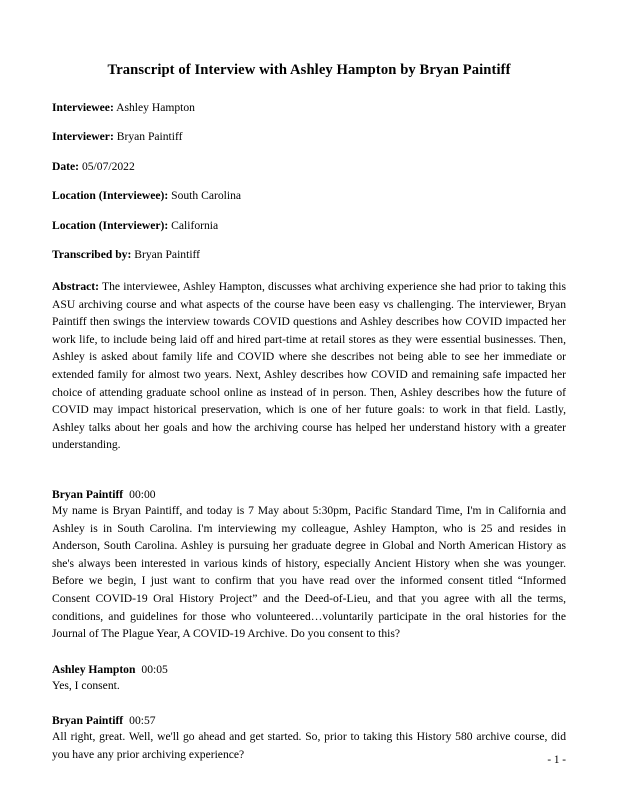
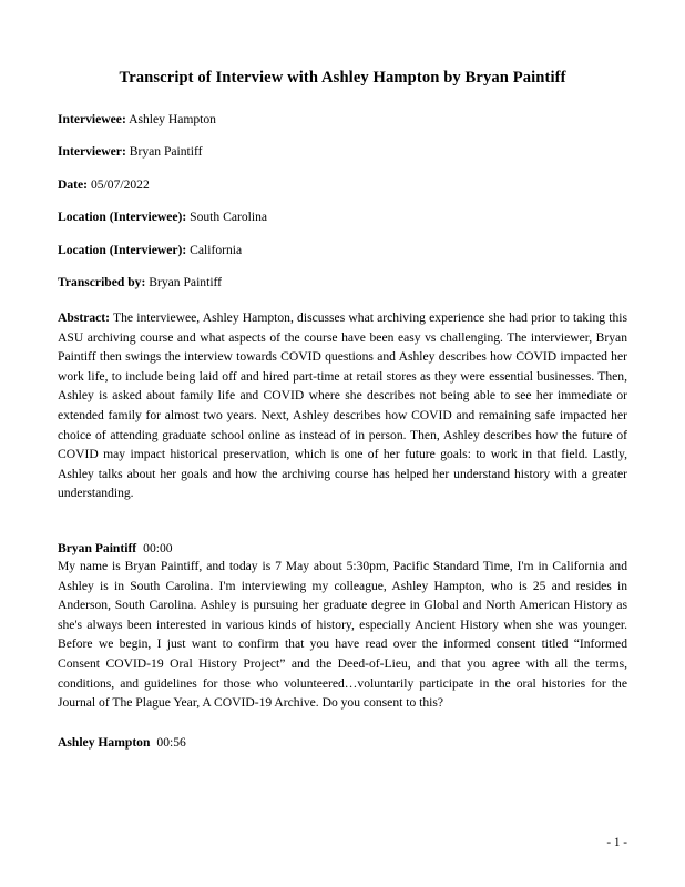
  Transcript of Interview with Ashley Hampton by Bryan Paintiff
  Interviewee: Ashley Hampton
  Interviewer: Bryan Paintiff
  Date: 05/07/2022
  Location (Interviewee): South Carolina
  Location (Interviewer): California
  Transcribed by: Bryan Paintiff
  Abstract: The interviewee, Ashley Hampton, discusses what archiving experience she had prior to taking this ASU archiving course and what aspects of the course have been easy vs challenging. The interviewer, Bryan Paintiff then swings the interview towards COVID questions and Ashley describes how COVID impacted her work life, to include being laid off and hired part-time at retail stores as they were essential businesses. Then, Ashley is asked about family life and COVID where she describes not being able to see her immediate or extended family for almost two years. Next, Ashley describes how COVID and remaining safe impacted her choice of attending graduate school online as instead of in person. Then, Ashley describes how the future of COVID may impact historical preservation, which is one of her future goals: to work in that field. Lastly, Ashley talks about her goals and how the archiving course has helped her understand history with a greater understanding.
  Bryan Paintiff 00:00
  My name is Bryan Paintiff, and today is 7 May about 5:30pm, Pacific Standard Time, I'm in California and Ashley is in South Carolina. I'm interviewing my colleague, Ashley Hampton, who is 25 and resides in Anderson, South Carolina. Ashley is pursuing her graduate degree in Global and North American History as she's always been interested in various kinds of history, especially Ancient History when she was younger. Before we begin, I just want to confirm that you have read over the informed consent titled “Informed Consent COVID-19 Oral History Project” and the Deed-of-Lieu, and that you agree with all the terms, conditions, and guidelines for those who volunteered…voluntarily participate in the oral histories for the Journal of The Plague Year, A COVID-19 Archive. Do you consent to this?
- Ashley Hampton 00:05
+ Ashley Hampton 00:56
- Yes, I consent.
- Bryan Paintiff 00:57
- All right, great. Well, we'll go ahead and get started. So, prior to taking this History 580 archive course, did you have any prior archiving experience?
  - 1 -
